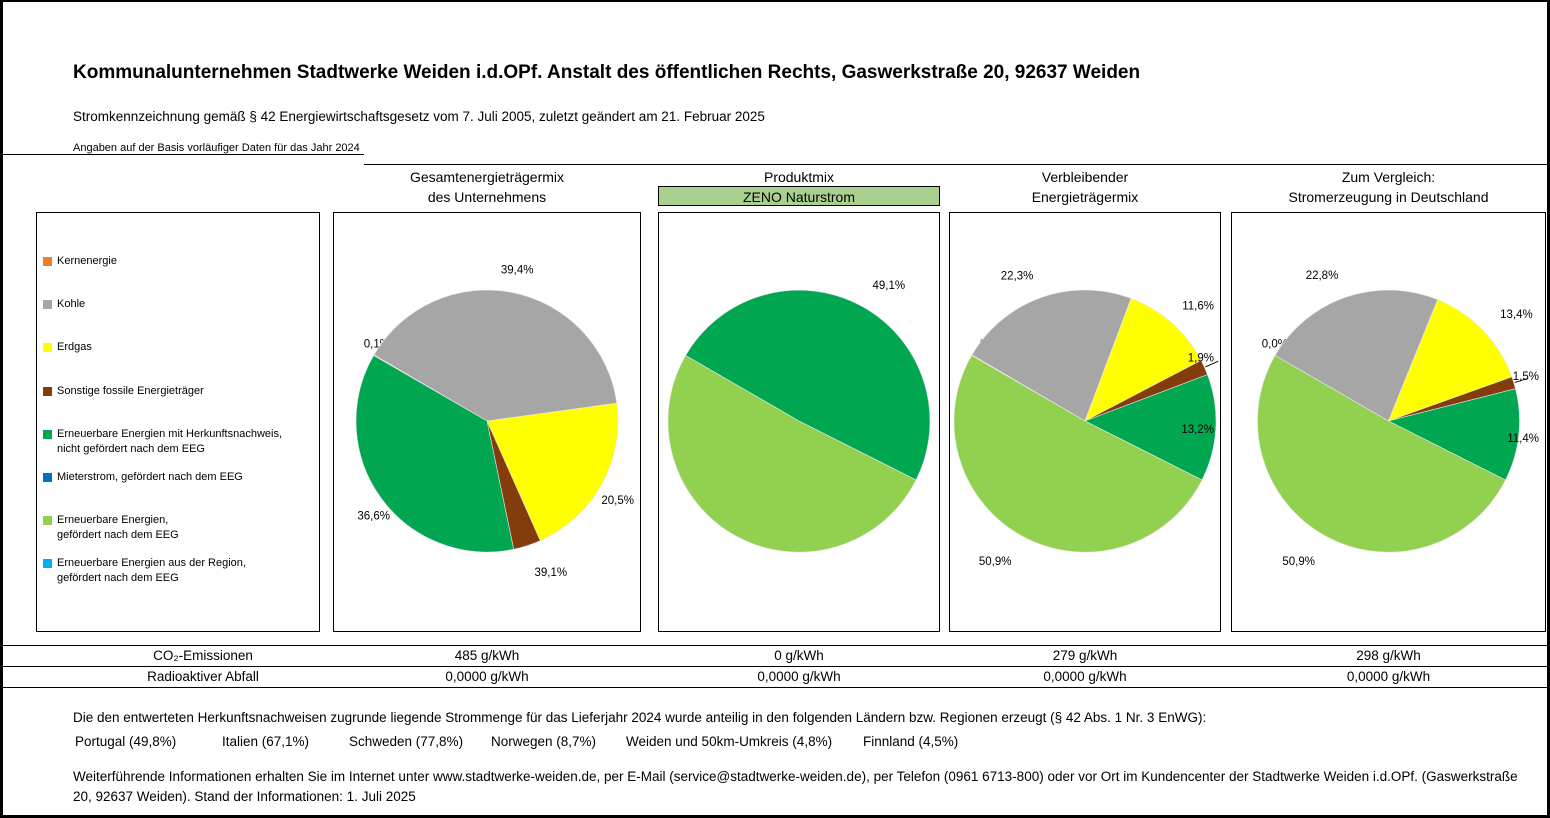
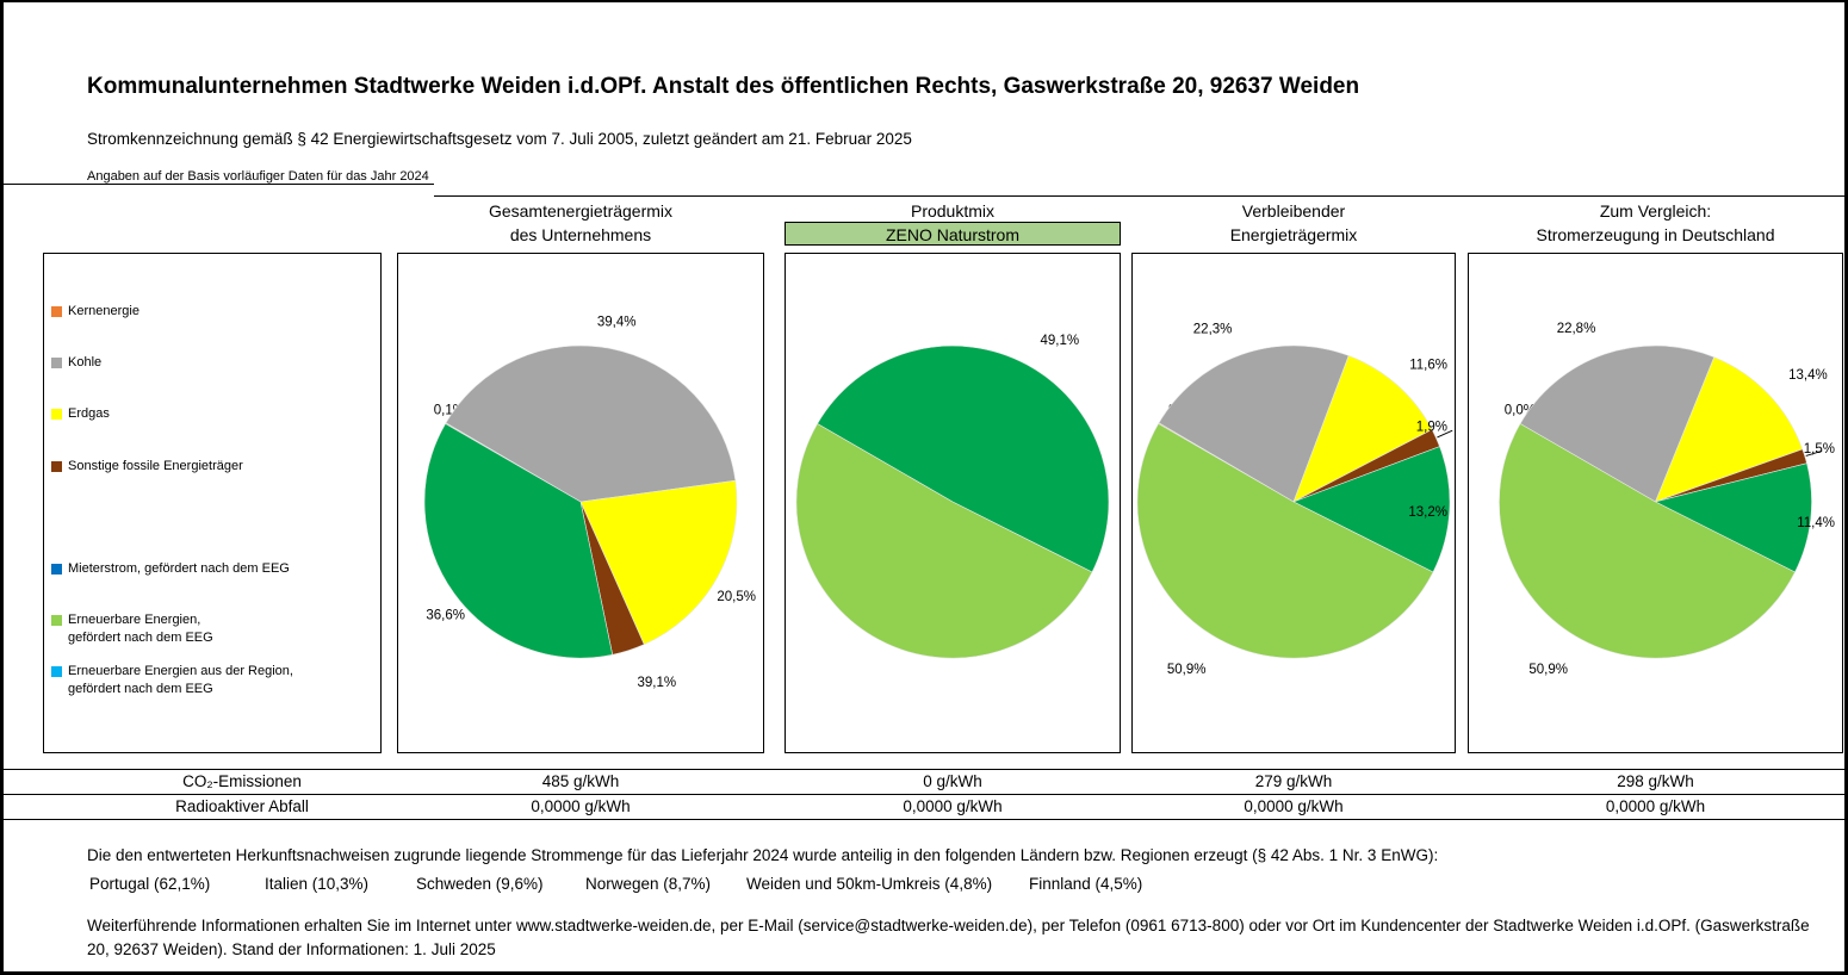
  Kommunalunternehmen Stadtwerke Weiden i.d.OPf. Anstalt des öffentlichen Rechts, Gaswerkstraße 20, 92637 Weiden
  Stromkennzeichnung gemäß § 42 Energiewirtschaftsgesetz vom 7. Juli 2005, zuletzt geändert am 21. Februar 2025
  Angaben auf der Basis vorläufiger Daten für das Jahr 2024
  Gesamtenergieträgermix
  des Unternehmens
  Produktmix
  ZENO Naturstrom
  Verbleibender
  Energieträgermix
  Zum Vergleich:
  Stromerzeugung in Deutschland
  Kernenergie
  Kohle
  Erdgas
  Sonstige fossile Energieträger
- Erneuerbare Energien mit Herkunftsnachweis,
- nicht gefördert nach dem EEG
  Mieterstrom, gefördert nach dem EEG
  Erneuerbare Energien,
  gefördert nach dem EEG
  Erneuerbare Energien aus der Region,
  gefördert nach dem EEG
  0,1
  39,4%
  20,5%
  39,1%
  36,6%
  49,1%
  22,3%
  11,6%
  1,9%
  13,2%
  50,9%
  0,0
  22,8%
  13,4%
  1,5%
  11,4%
  50,9%
  CO₂-Emissionen
  485 g/kWh
  0 g/kWh
  279 g/kWh
  298 g/kWh
  Radioaktiver Abfall
  0,0000 g/kWh
  0,0000 g/kWh
  0,0000 g/kWh
  0,0000 g/kWh
  Die den entwerteten Herkunftsnachweisen zugrunde liegende Strommenge für das Lieferjahr 2024 wurde anteilig in den folgenden Ländern bzw. Regionen erzeugt (§ 42 Abs. 1 Nr. 3 EnWG):
- Portugal (49,8%)
+ Portugal (62,1%)
- Italien (67,1%)
+ Italien (10,3%)
- Schweden (77,8%)
+ Schweden (9,6%)
  Norwegen (8,7%)
  Weiden und 50km-Umkreis (4,8%)
  Finnland (4,5%)
  Weiterführende Informationen erhalten Sie im Internet unter www.stadtwerke-weiden.de, per E-Mail (service@stadtwerke-weiden.de), per Telefon (0961 6713-800) oder vor Ort im Kundencenter der Stadtwerke Weiden i.d.OPf. (Gaswerkstraße 20, 92637 Weiden). Stand der Informationen: 1. Juli 2025
